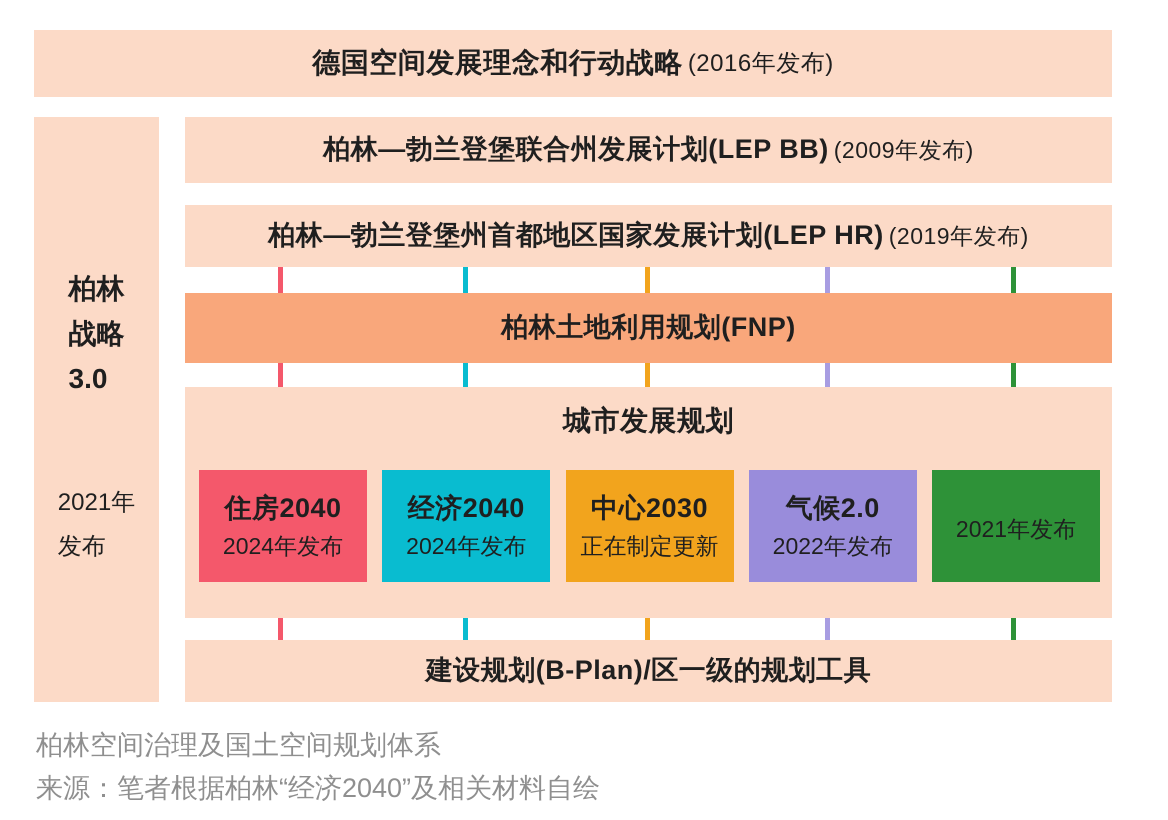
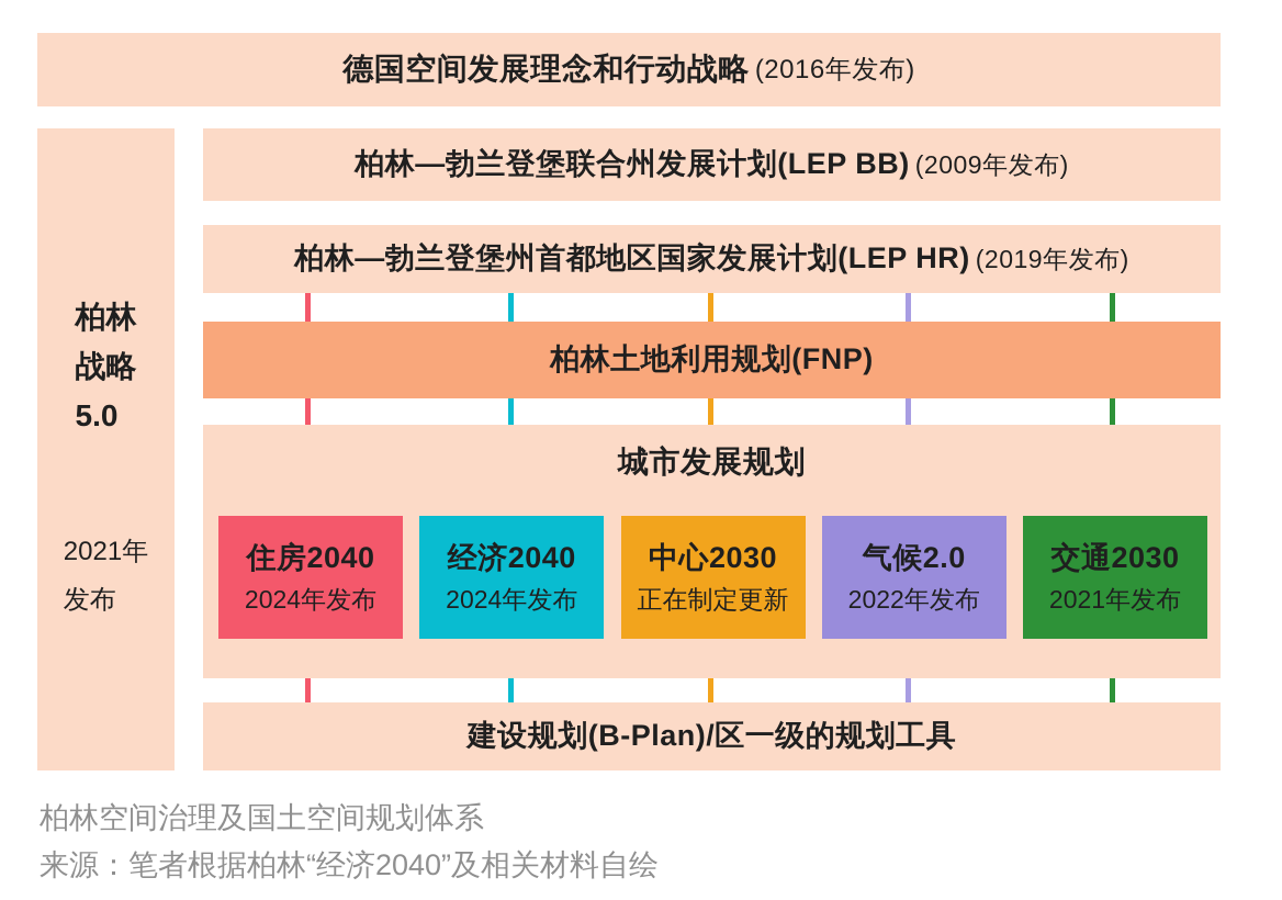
  德国空间发展理念和行动战略
  (2016年发布)
  柏林
  战略
- 3.0
+ 5.0
  2021年
  发布
  柏林—勃兰登堡联合州发展计划(LEP BB)
  (2009年发布)
  柏林—勃兰登堡州首都地区国家发展计划(LEP HR)
  (2019年发布)
  柏林土地利用规划(FNP)
  城市发展规划
  住房2040
  2024年发布
  经济2040
  2024年发布
  中心2030
  正在制定更新
  气候2.0
  2022年发布
+ 交通2030
  2021年发布
  建设规划(B-Plan)/区一级的规划工具
  柏林空间治理及国土空间规划体系
  来源：笔者根据柏林“经济2040”及相关材料自绘
